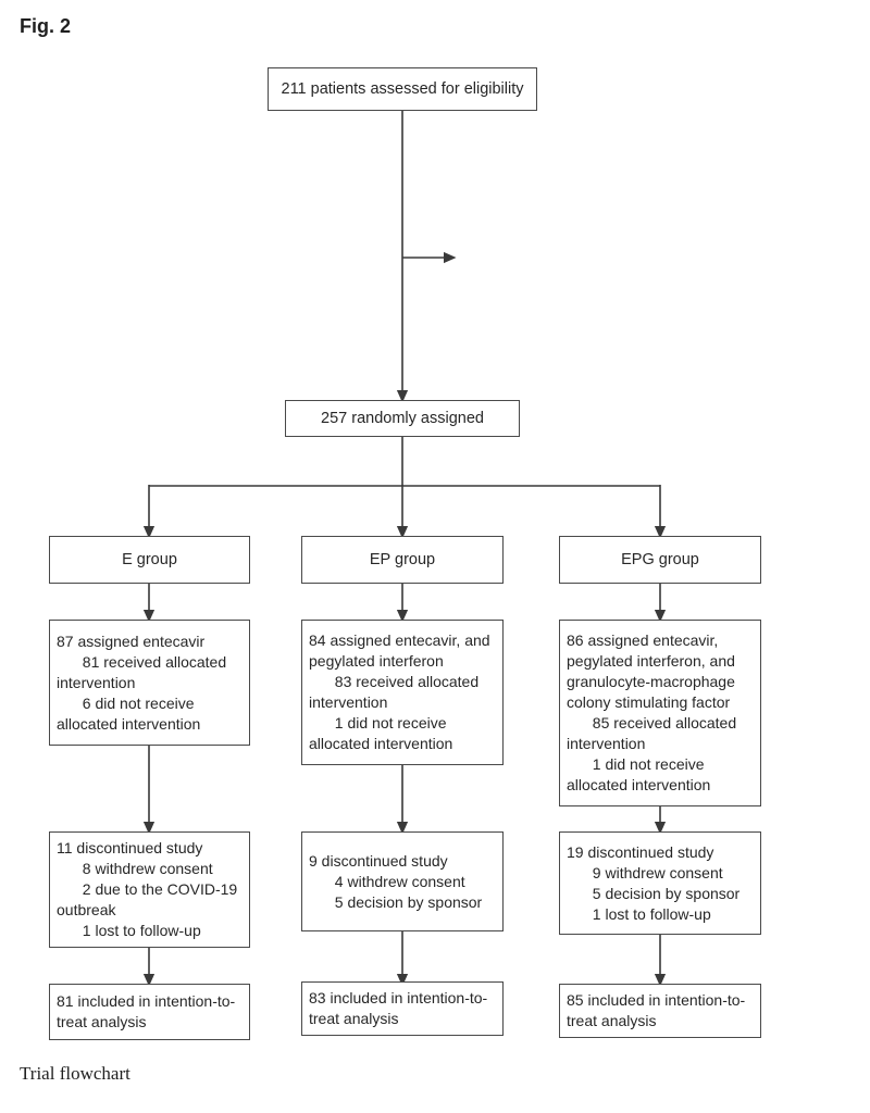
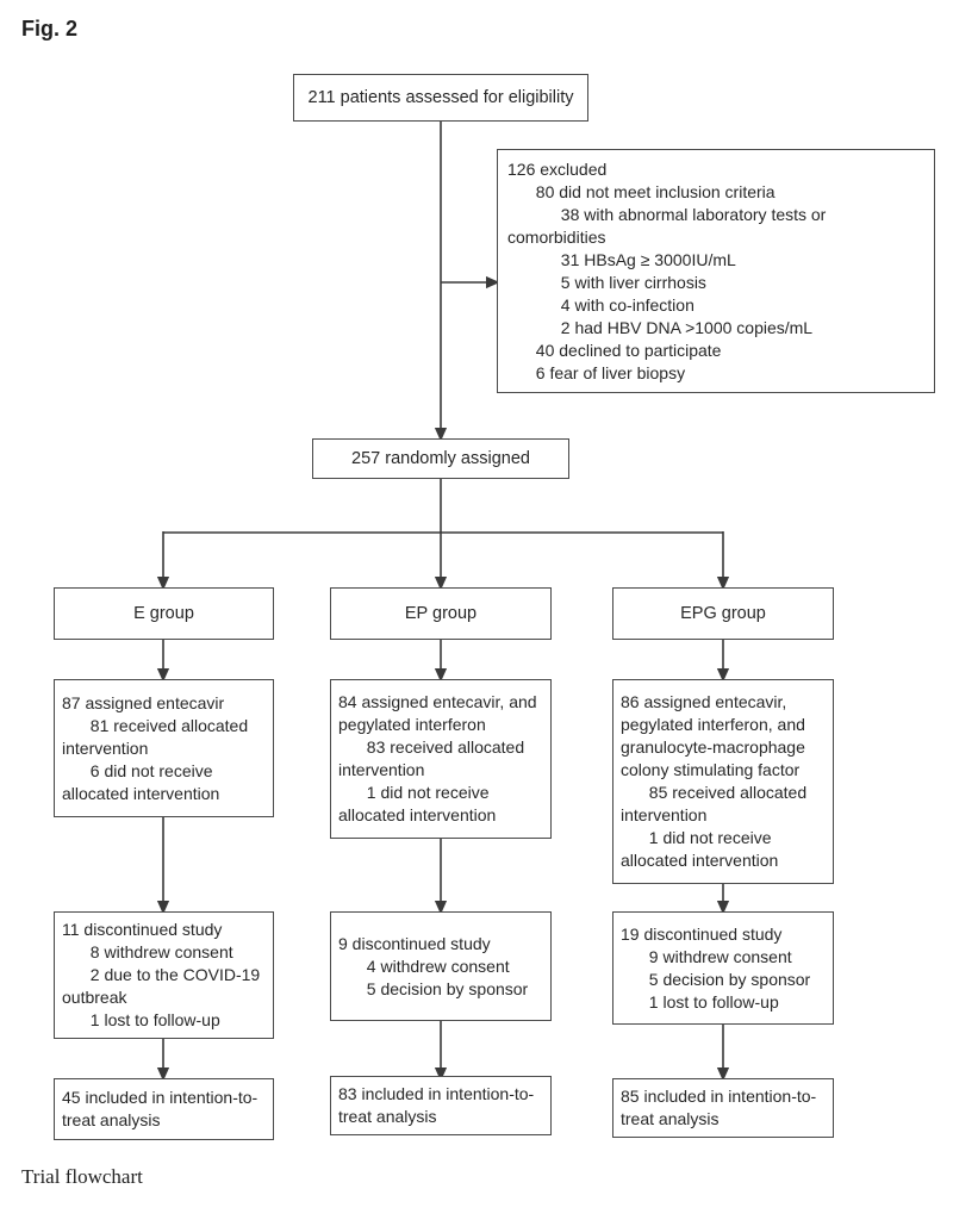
  Fig. 2
  211 patients assessed for eligibility
+ 126 excluded
+ 80 did not meet inclusion criteria
+ 38 with abnormal laboratory tests or comorbidities
+ 31 HBsAg ≥ 3000IU/mL
+ 5 with liver cirrhosis
+ 4 with co-infection
+ 2 had HBV DNA >1000 copies/mL
+ 40 declined to participate
+ 6 fear of liver biopsy
  257 randomly assigned
  E group
  EP group
  EPG group
  87 assigned entecavir
  81 received allocated intervention
  6 did not receive allocated intervention
  84 assigned entecavir, and pegylated interferon
  83 received allocated intervention
  1 did not receive allocated intervention
  86 assigned entecavir, pegylated interferon, and granulocyte-macrophage colony stimulating factor
  85 received allocated intervention
  1 did not receive allocated intervention
  11 discontinued study
  8 withdrew consent
  2 due to the COVID-19 outbreak
  1 lost to follow-up
  9 discontinued study
  4 withdrew consent
  5 decision by sponsor
  19 discontinued study
  9 withdrew consent
  5 decision by sponsor
  1 lost to follow-up
- 81 included in intention-to-treat analysis
+ 45 included in intention-to-treat analysis
  83 included in intention-to-treat analysis
  85 included in intention-to-treat analysis
  Trial flowchart
